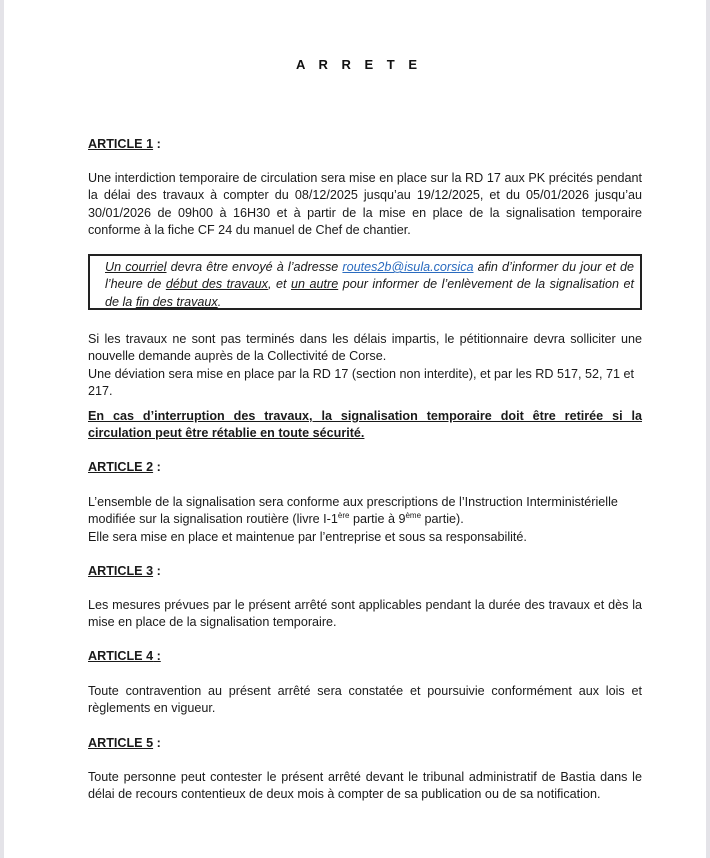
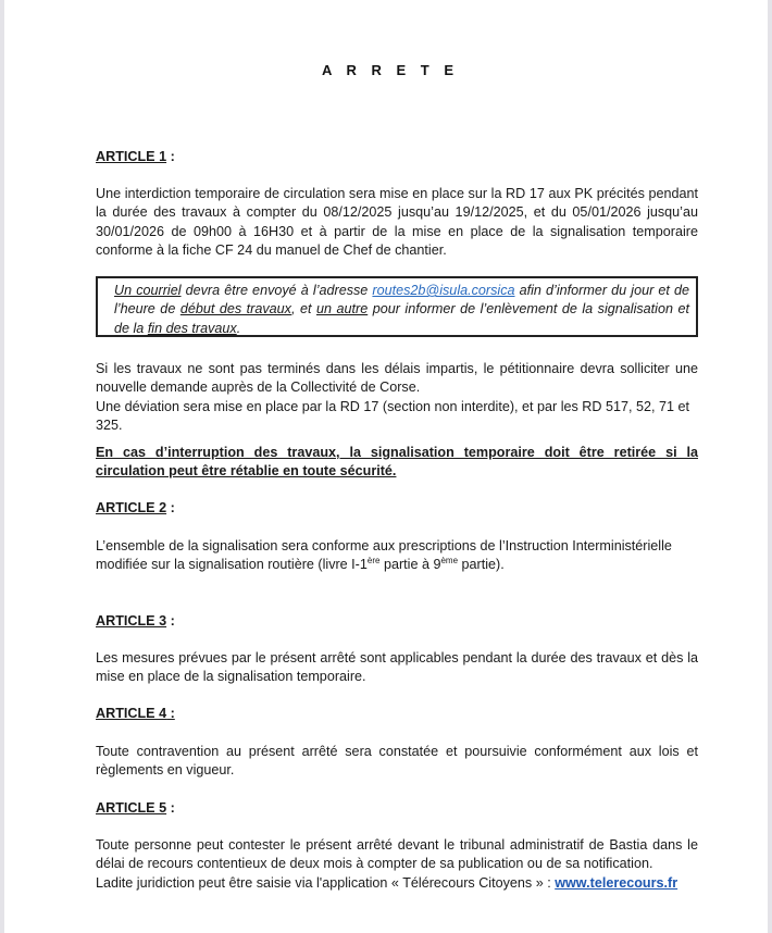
  A R R E T E
  ARTICLE 1 :
- Une interdiction temporaire de circulation sera mise en place sur la RD 17 aux PK précités pendant la délai des travaux à compter du 08/12/2025 jusqu’au 19/12/2025, et du 05/01/2026 jusqu’au 30/01/2026 de 09h00 à 16H30 et à partir de la mise en place de la signalisation temporaire conforme à la fiche CF 24 du manuel de Chef de chantier.
+ Une interdiction temporaire de circulation sera mise en place sur la RD 17 aux PK précités pendant la durée des travaux à compter du 08/12/2025 jusqu’au 19/12/2025, et du 05/01/2026 jusqu’au 30/01/2026 de 09h00 à 16H30 et à partir de la mise en place de la signalisation temporaire conforme à la fiche CF 24 du manuel de Chef de chantier.
  Un courriel devra être envoyé à l’adresse routes2b@isula.corsica afin d’informer du jour et de l’heure de début des travaux, et un autre pour informer de l’enlèvement de la signalisation et de la fin des travaux.
  Si les travaux ne sont pas terminés dans les délais impartis, le pétitionnaire devra solliciter une nouvelle demande auprès de la Collectivité de Corse.
- Une déviation sera mise en place par la RD 17 (section non interdite), et par les RD 517, 52, 71 et 217.
+ Une déviation sera mise en place par la RD 17 (section non interdite), et par les RD 517, 52, 71 et 325.
  En cas d’interruption des travaux, la signalisation temporaire doit être retirée si la circulation peut être rétablie en toute sécurité.
  ARTICLE 2 :
  L’ensemble de la signalisation sera conforme aux prescriptions de l’Instruction Interministérielle
  modifiée sur la signalisation routière (livre I-1ère partie à 9ème partie).
- Elle sera mise en place et maintenue par l’entreprise et sous sa responsabilité.
  ARTICLE 3 :
  Les mesures prévues par le présent arrêté sont applicables pendant la durée des travaux et dès la mise en place de la signalisation temporaire.
  ARTICLE 4 :
  Toute contravention au présent arrêté sera constatée et poursuivie conformément aux lois et règlements en vigueur.
  ARTICLE 5 :
  Toute personne peut contester le présent arrêté devant le tribunal administratif de Bastia dans le délai de recours contentieux de deux mois à compter de sa publication ou de sa notification.
+ Ladite juridiction peut être saisie via l'application « Télérecours Citoyens » : www.telerecours.fr
